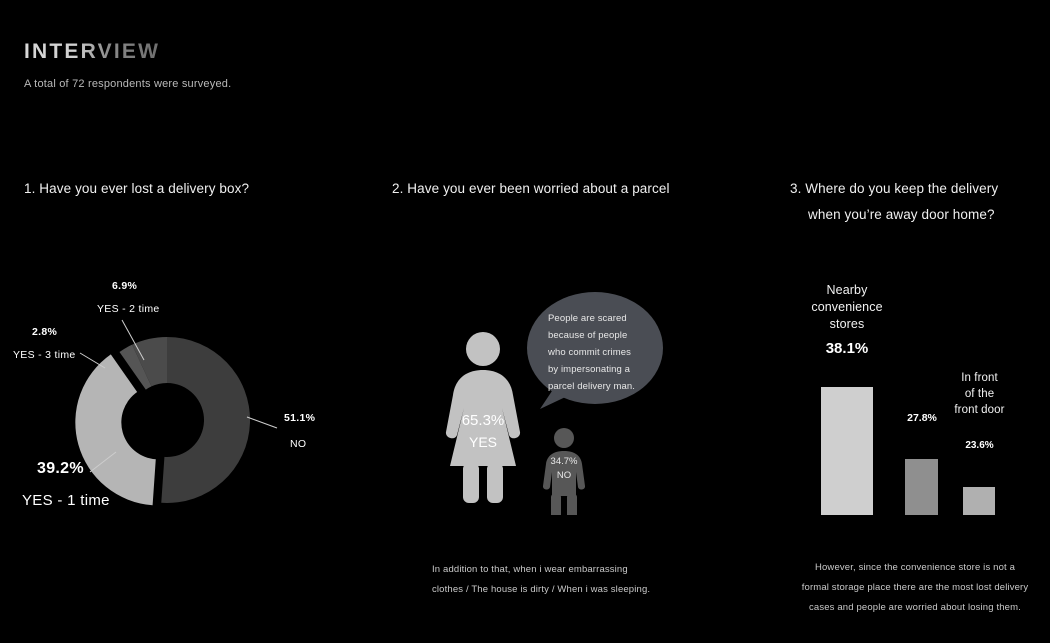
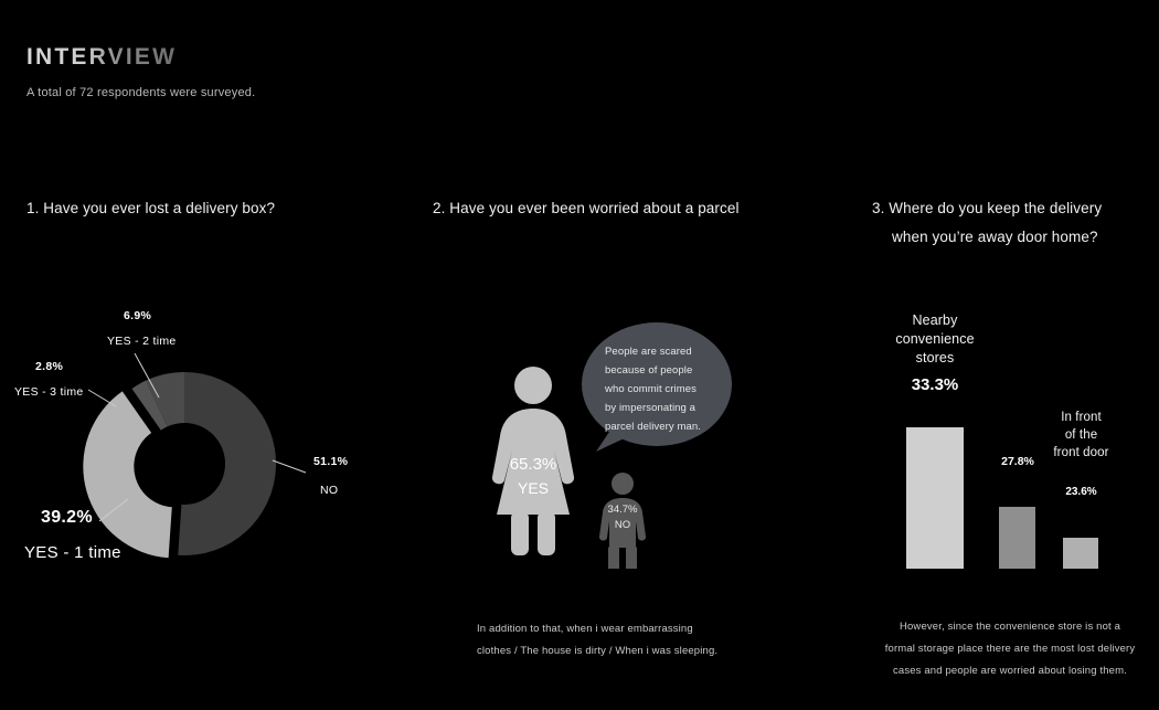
  INTERVIEW
  A total of 72 respondents were surveyed.
  1. Have you ever lost a delivery box?
  2. Have you ever been worried about a parcel
  3. Where do you keep the delivery
  when you’re away door home?
  6.9%
  YES - 2 time
  2.8%
  YES - 3 time
  51.1%
  NO
  39.2%
  YES - 1 time
  People are scared
  because of people
  who commit crimes
  by impersonating a
  parcel delivery man.
  65.3%
  YES
  34.7%
  NO
  Nearby
  convenience
  stores
- 38.1%
+ 33.3%
  27.8%
  In front
  of the
  front door
  23.6%
  In addition to that, when i wear embarrassing
  clothes / The house is dirty / When i was sleeping.
  However, since the convenience store is not a
  formal storage place there are the most lost delivery
  cases and people are worried about losing them.
